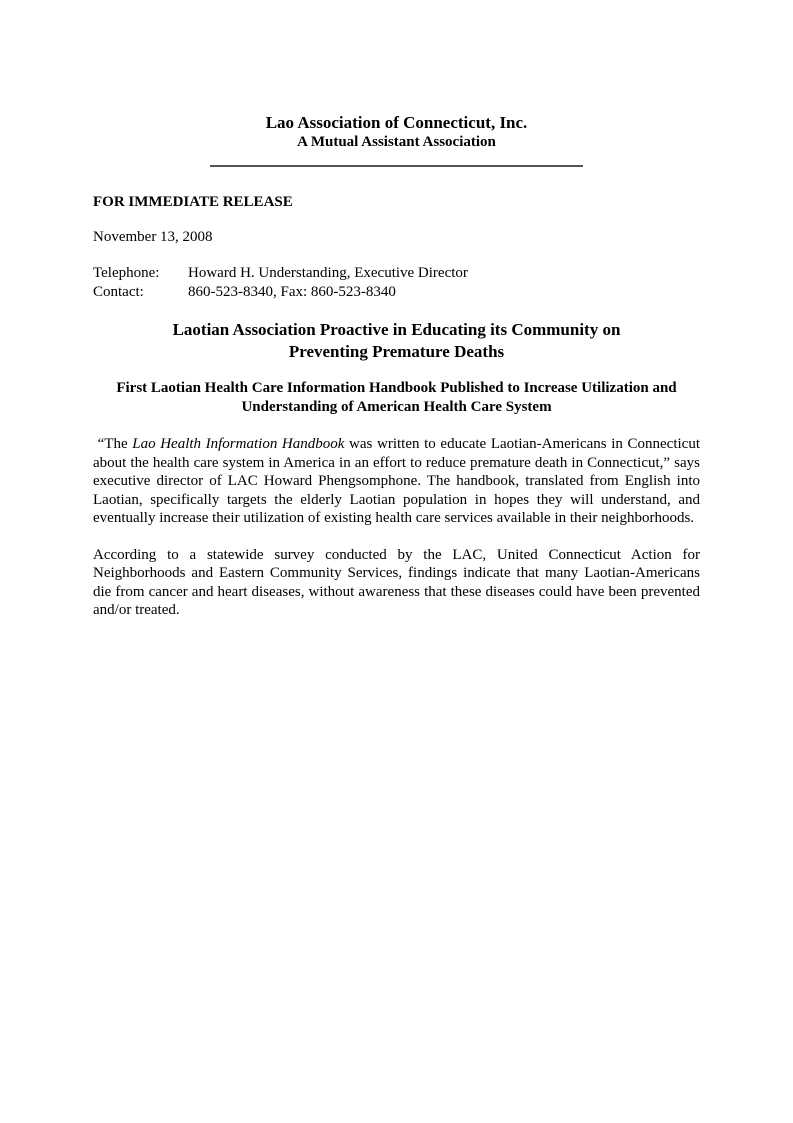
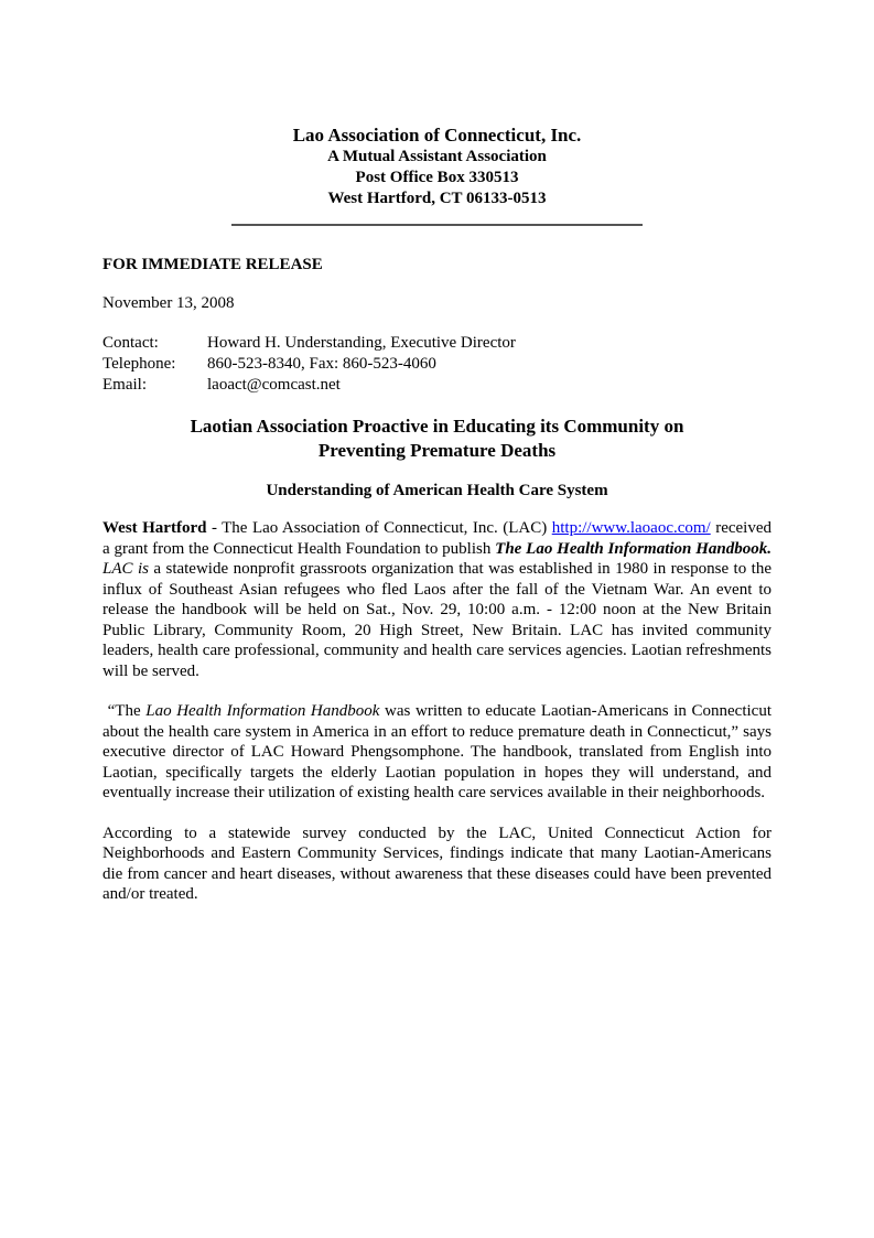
  Lao Association of Connecticut, Inc.
  A Mutual Assistant Association
+ Post Office Box 330513
+ West Hartford, CT 06133-0513
  FOR IMMEDIATE RELEASE
  November 13, 2008
- Telephone:
+ Contact:
  Howard H. Understanding, Executive Director
- Contact:
+ Telephone:
- 860-523-8340, Fax: 860-523-8340
+ 860-523-8340, Fax: 860-523-4060
+ Email:
+ laoact@comcast.net
  Laotian Association Proactive in Educating its Community on
  Preventing Premature Deaths
- First Laotian Health Care Information Handbook Published to Increase Utilization and
  Understanding of American Health Care System
+ West Hartford - The Lao Association of Connecticut, Inc. (LAC) http://www.laoaoc.com/ received a grant from the Connecticut Health Foundation to publish The Lao Health Information Handbook. LAC is a statewide nonprofit grassroots organization that was established in 1980 in response to the influx of Southeast Asian refugees who fled Laos after the fall of the Vietnam War. An event to release the handbook will be held on Sat., Nov. 29, 10:00 a.m. - 12:00 noon at the New Britain Public Library, Community Room, 20 High Street, New Britain. LAC has invited community leaders, health care professional, community and health care services agencies. Laotian refreshments will be served.
  “The Lao Health Information Handbook was written to educate Laotian-Americans in Connecticut about the health care system in America in an effort to reduce premature death in Connecticut,” says executive director of LAC Howard Phengsomphone. The handbook, translated from English into Laotian, specifically targets the elderly Laotian population in hopes they will understand, and eventually increase their utilization of existing health care services available in their neighborhoods.
  According to a statewide survey conducted by the LAC, United Connecticut Action for Neighborhoods and Eastern Community Services, findings indicate that many Laotian-Americans die from cancer and heart diseases, without awareness that these diseases could have been prevented and/or treated.
